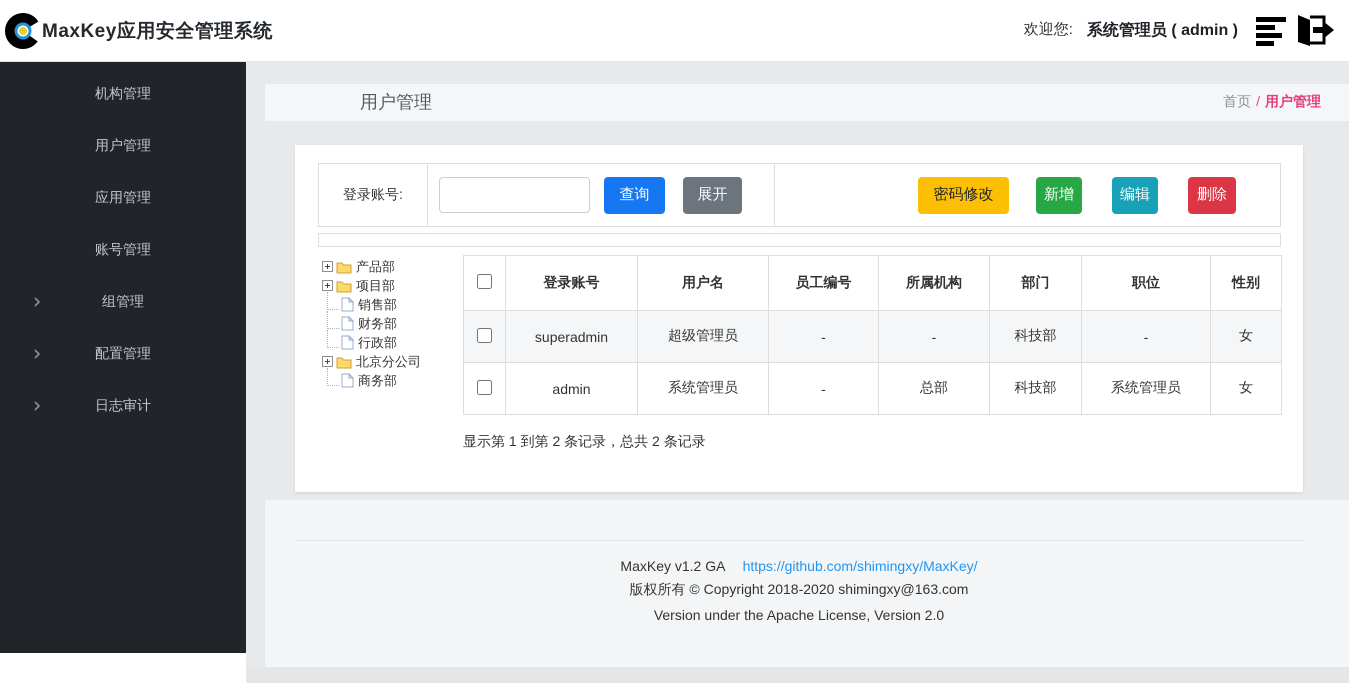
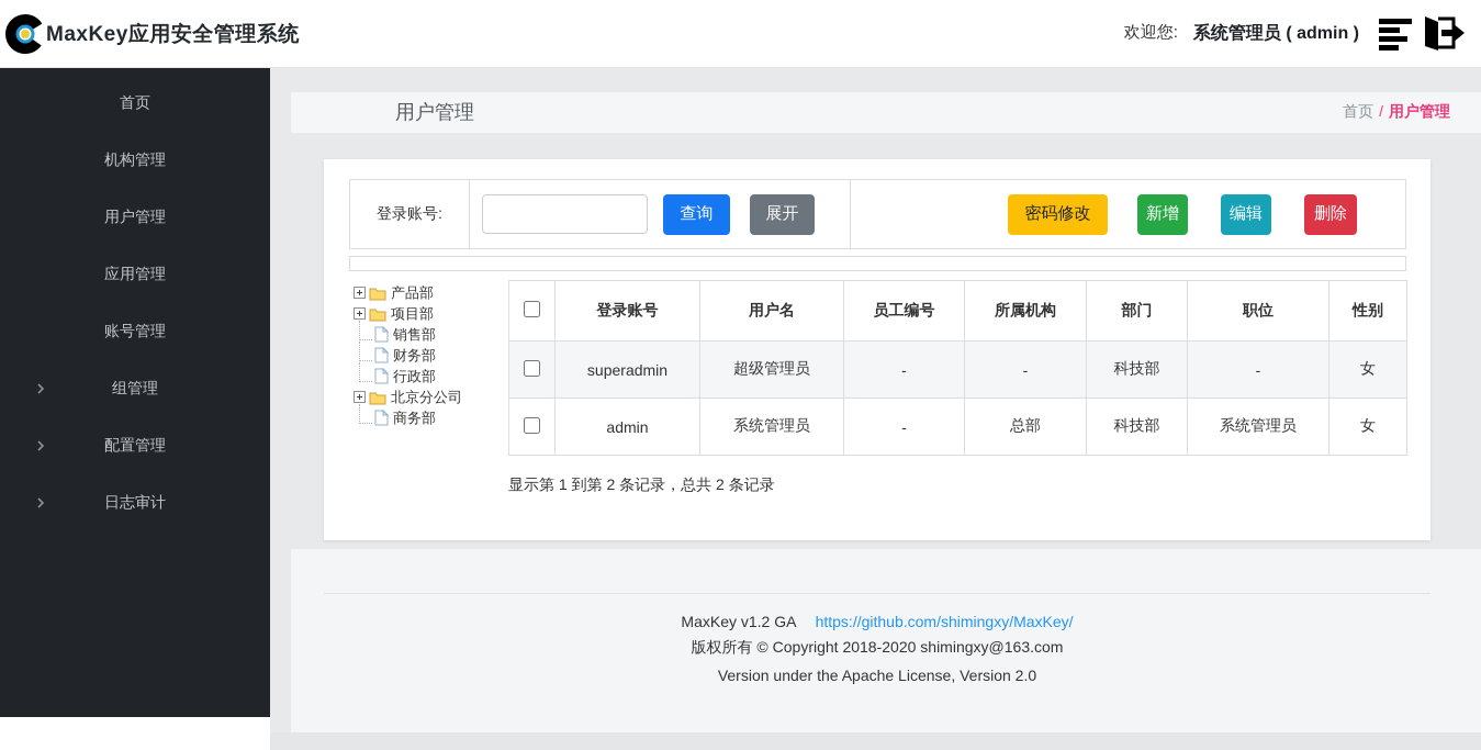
  MaxKey应用安全管理系统
  欢迎您:
  系统管理员 ( admin )
+ 首页
  机构管理
  用户管理
  应用管理
  账号管理
  组管理
  配置管理
  日志审计
  用户管理
  首页 / 用户管理
  登录账号:
  查询
  展开
  密码修改
  新增
  编辑
  删除
  产品部
  项目部
  销售部
  财务部
  行政部
  北京分公司
  商务部
  	登录账号	用户名	员工编号	所属机构	部门	职位	性别
  	superadmin	超级管理员	-	-	科技部	-	女
  	admin	系统管理员	-	总部	科技部	系统管理员	女
  显示第 1 到第 2 条记录，总共 2 条记录
  MaxKey v1.2 GA https://github.com/shimingxy/MaxKey/
  版权所有 © Copyright 2018-2020 shimingxy@163.com
  Version under the Apache License, Version 2.0
